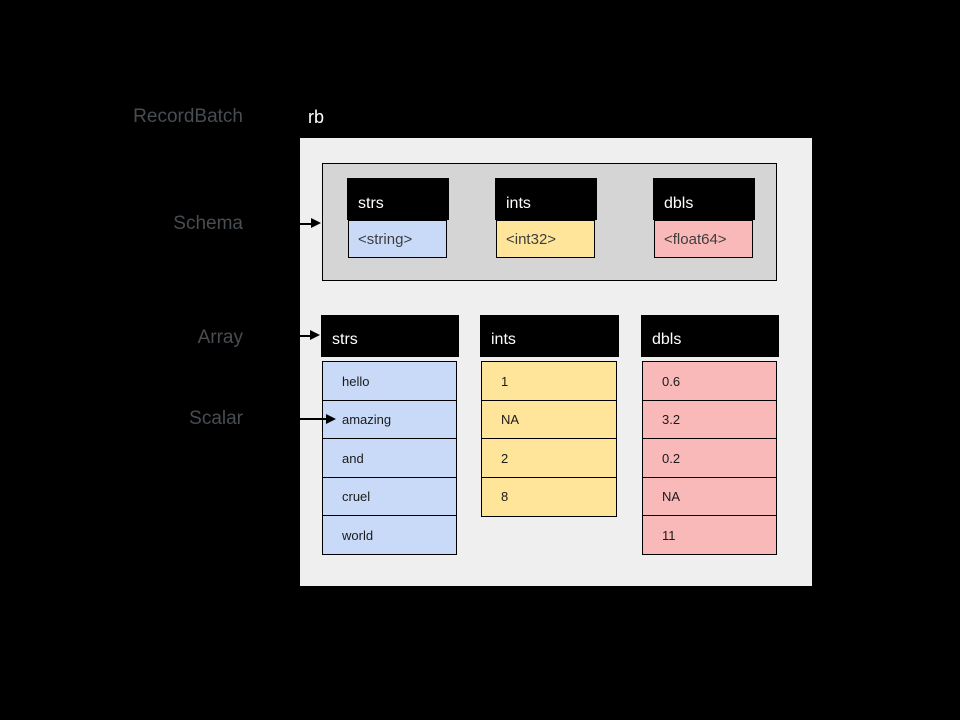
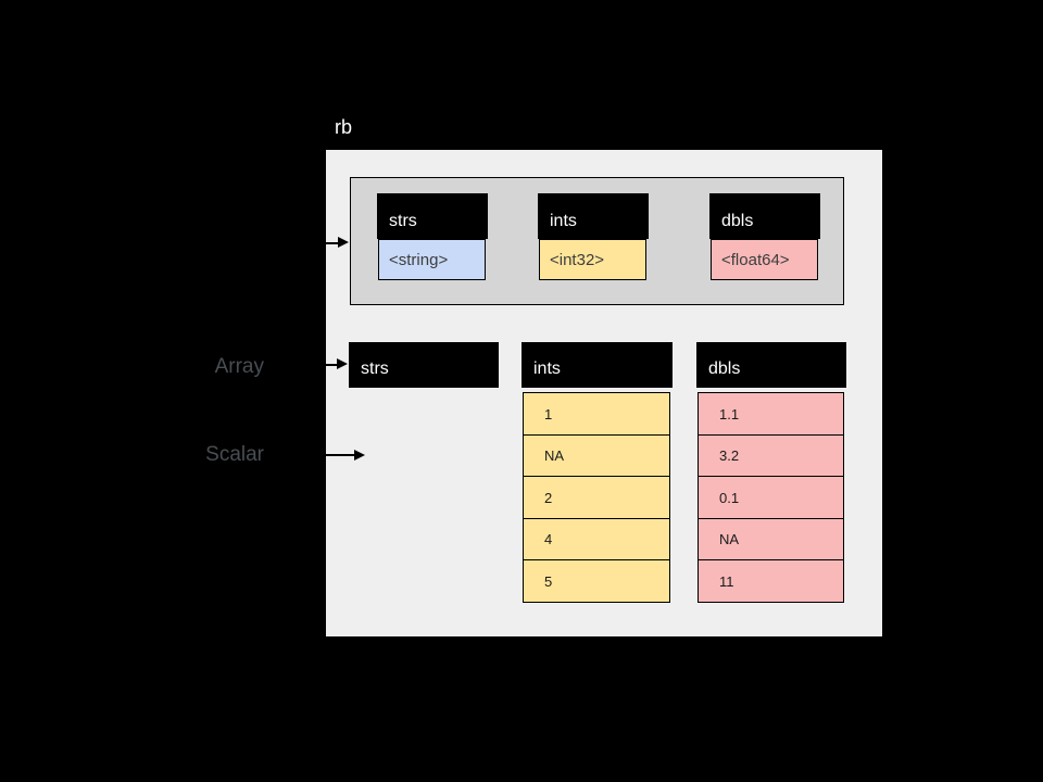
- RecordBatch
- Schema
  Array
  Scalar
  rb
  strs
  <string>
  ints
  <int32>
  dbls
  <float64>
  strs
- hello
- amazing
- and
- cruel
- world
  ints
  1
  NA
  2
+ 4
- 8
+ 5
  dbls
- 0.6
+ 1.1
  3.2
- 0.2
+ 0.1
  NA
  11
